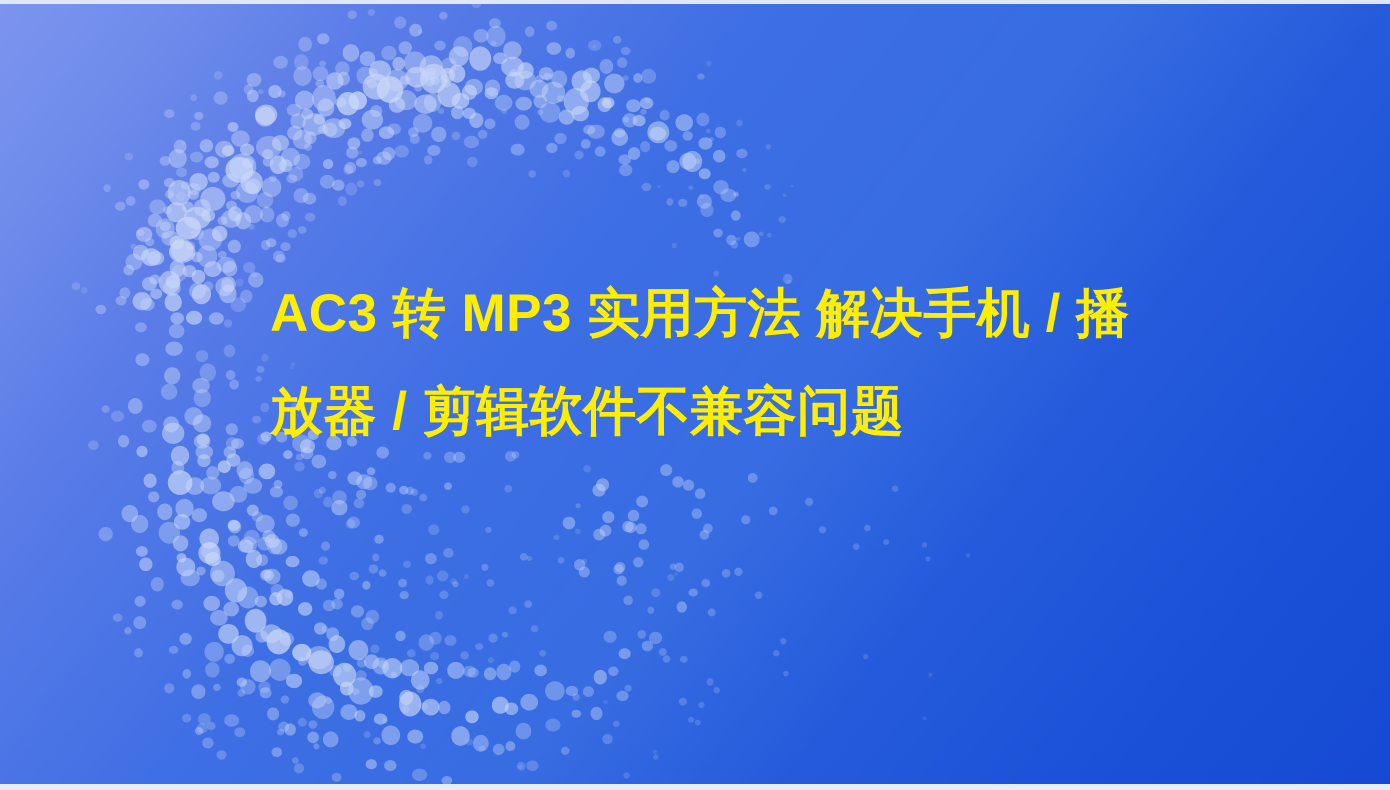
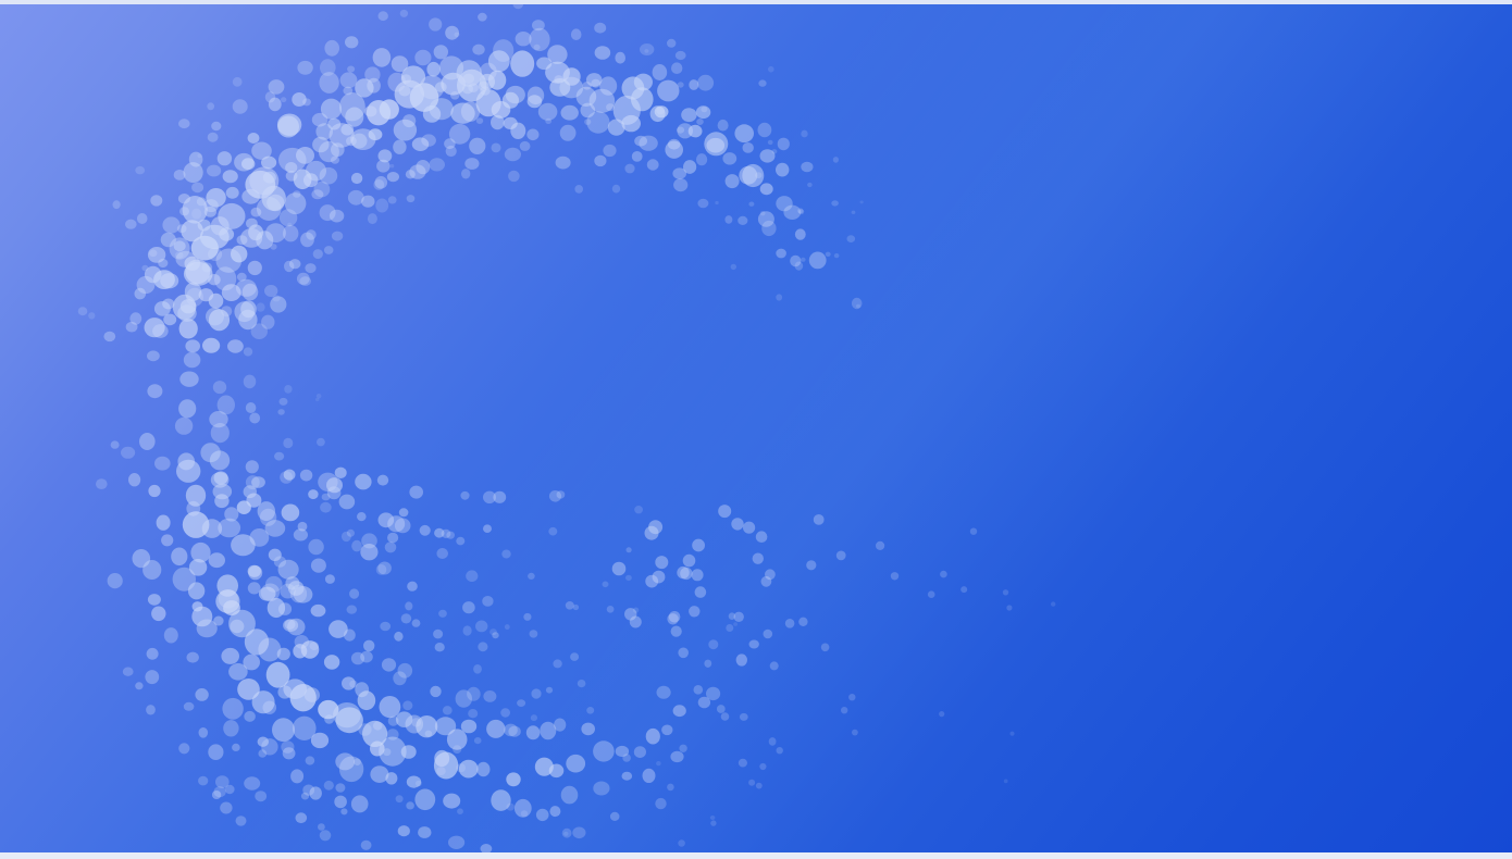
- AC3 转 MP3 实用方法 解决手机 / 播放器 / 剪辑软件不兼容问题
